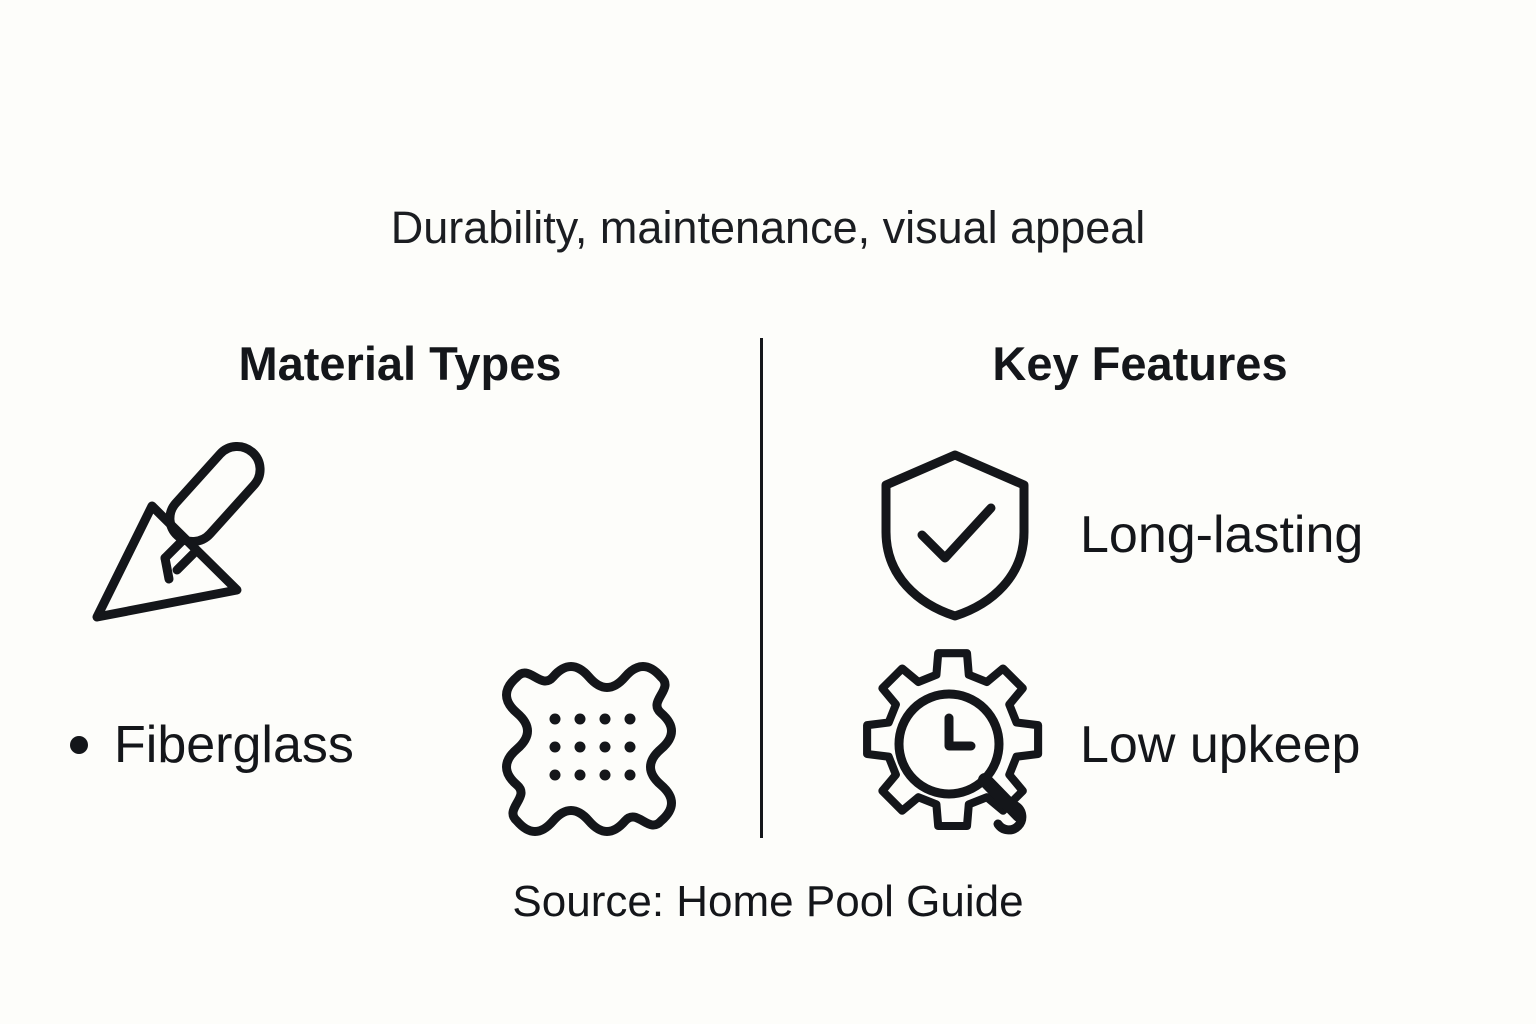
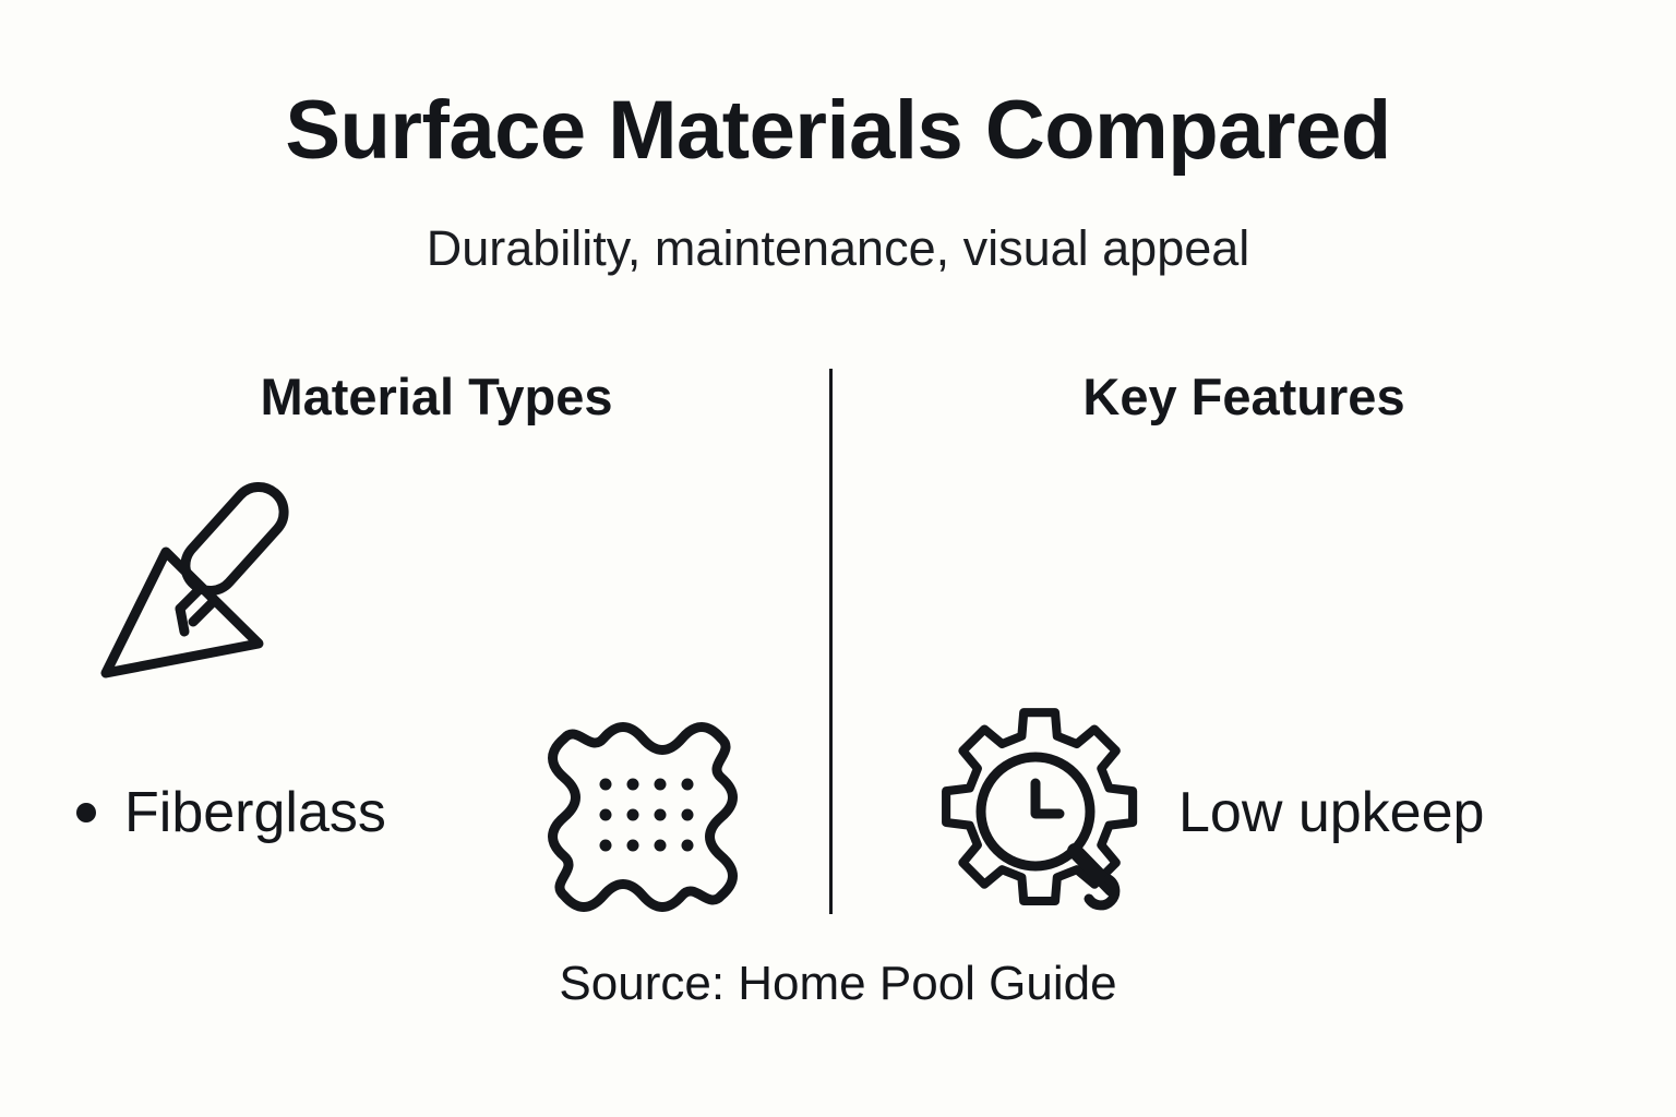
+ Surface Materials Compared
  Durability, maintenance, visual appeal
  Material Types
  Key Features
  Fiberglass
- Long-lasting
  Low upkeep
  Source: Home Pool Guide
